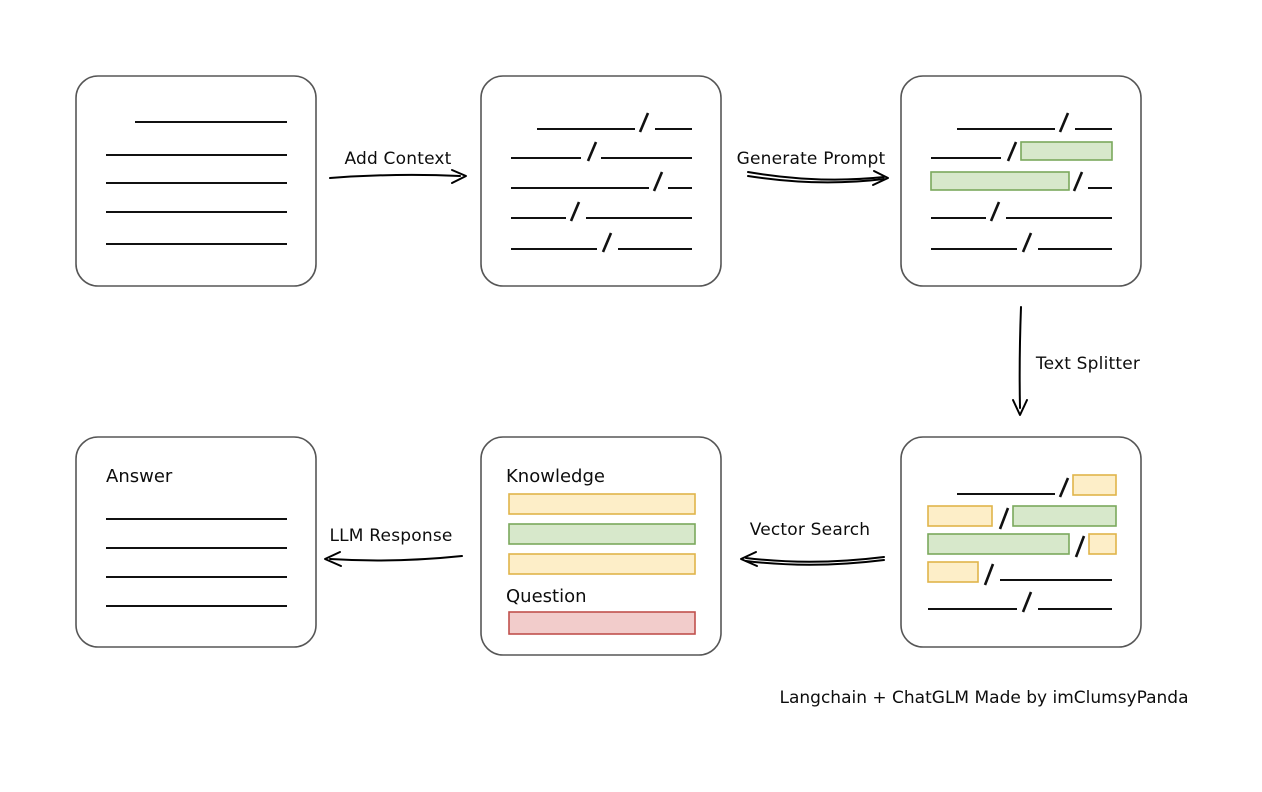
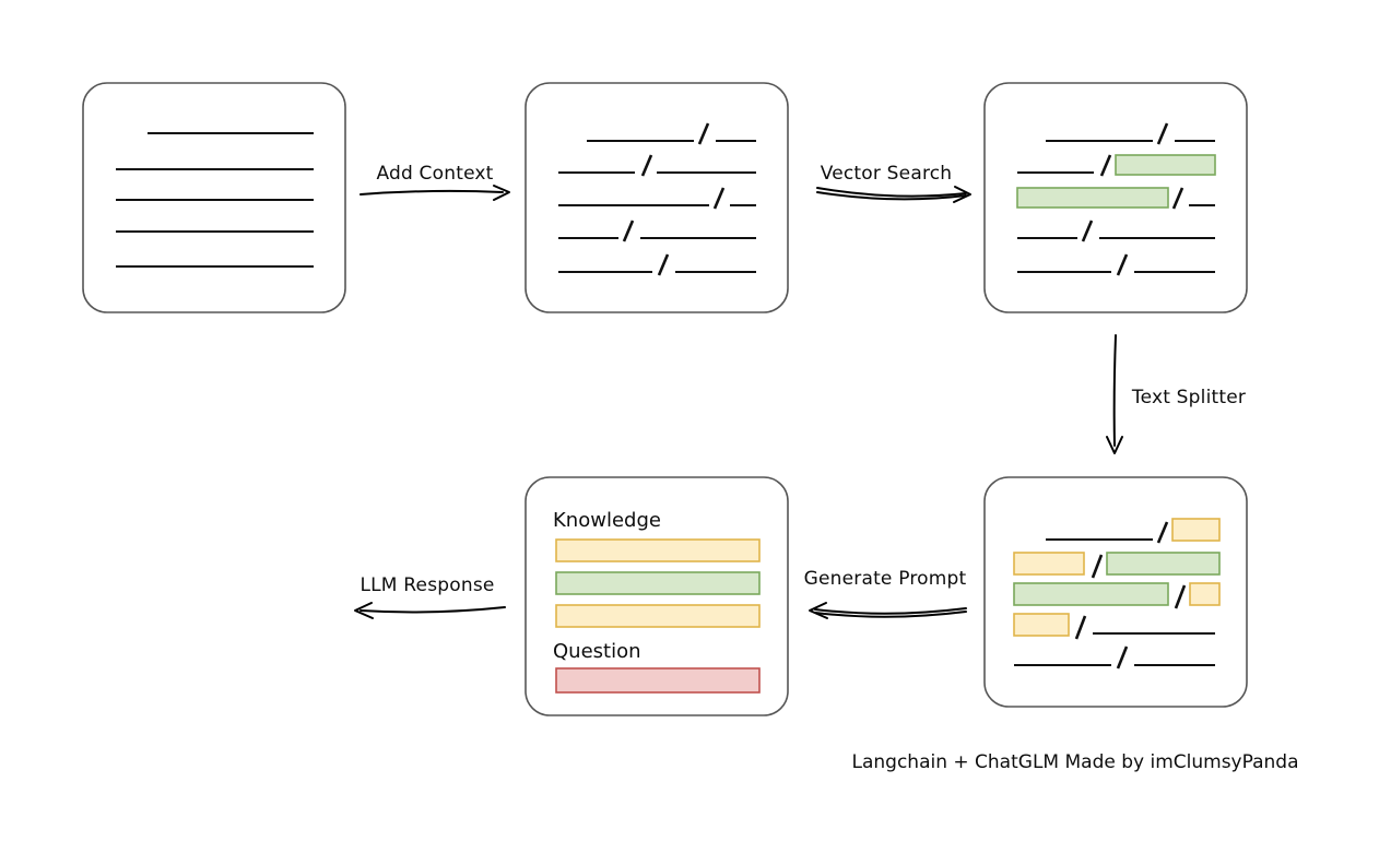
  Add Context
- Generate Prompt
+ Vector Search
  Text Splitter
- Vector Search
+ Generate Prompt
  Knowledge
  Question
  LLM Response
- Answer
  Langchain + ChatGLM Made by imClumsyPanda
